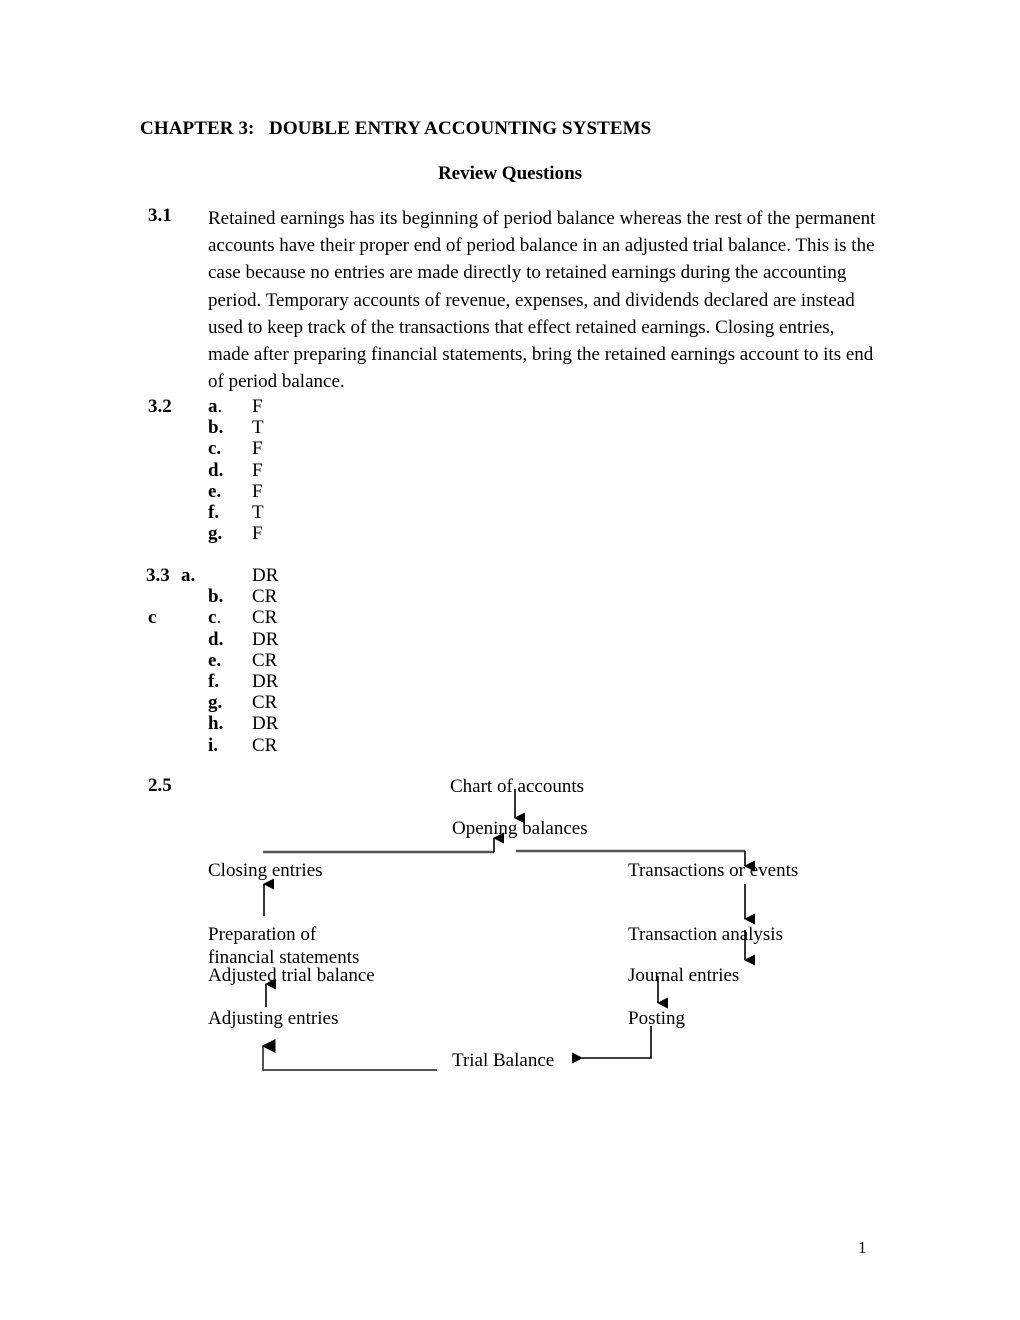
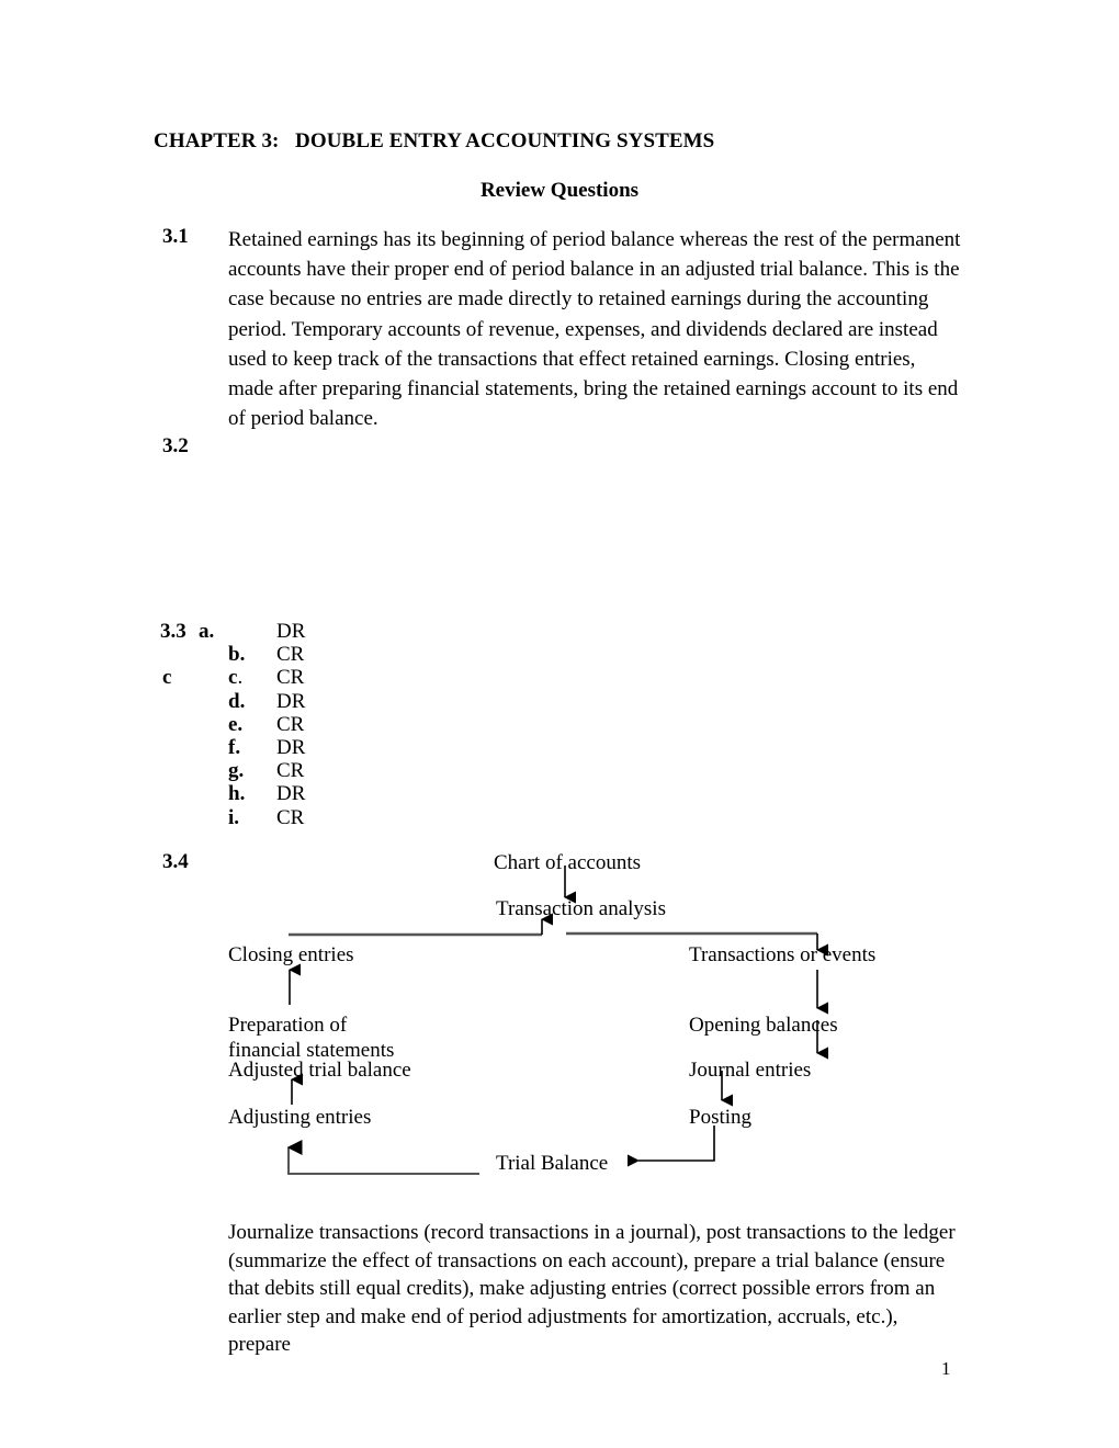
  CHAPTER 3: DOUBLE ENTRY ACCOUNTING SYSTEMS
  Review Questions
  3.1
  Retained earnings has its beginning of period balance whereas the rest of the permanent accounts have their proper end of period balance in an adjusted trial balance. This is the case because no entries are made directly to retained earnings during the accounting period. Temporary accounts of revenue, expenses, and dividends declared are instead used to keep track of the transactions that effect retained earnings. Closing entries, made after preparing financial statements, bring the retained earnings account to its end of period balance.
  3.2
- a. F
- b. T
- c. F
- d. F
- e. F
- f. T
- g. F
  3.3
  a.
  c
  DR
  b. CR
  c. CR
  d. DR
  e. CR
  f. DR
  g. CR
  h. DR
  i. CR
- 2.5
+ 3.4
  Chart of accounts
- Opening balances
+ Transaction analysis
  Closing entries
  Transactions or events
  Preparation of
  financial statements
- Transaction analysis
+ Opening balances
  Adjusted trial balance
  Journal entries
  Adjusting entries
  Posting
  Trial Balance
+ Journalize transactions (record transactions in a journal), post transactions to the ledger (summarize the effect of transactions on each account), prepare a trial balance (ensure that debits still equal credits), make adjusting entries (correct possible errors from an earlier step and make end of period adjustments for amortization, accruals, etc.), prepare
  1
